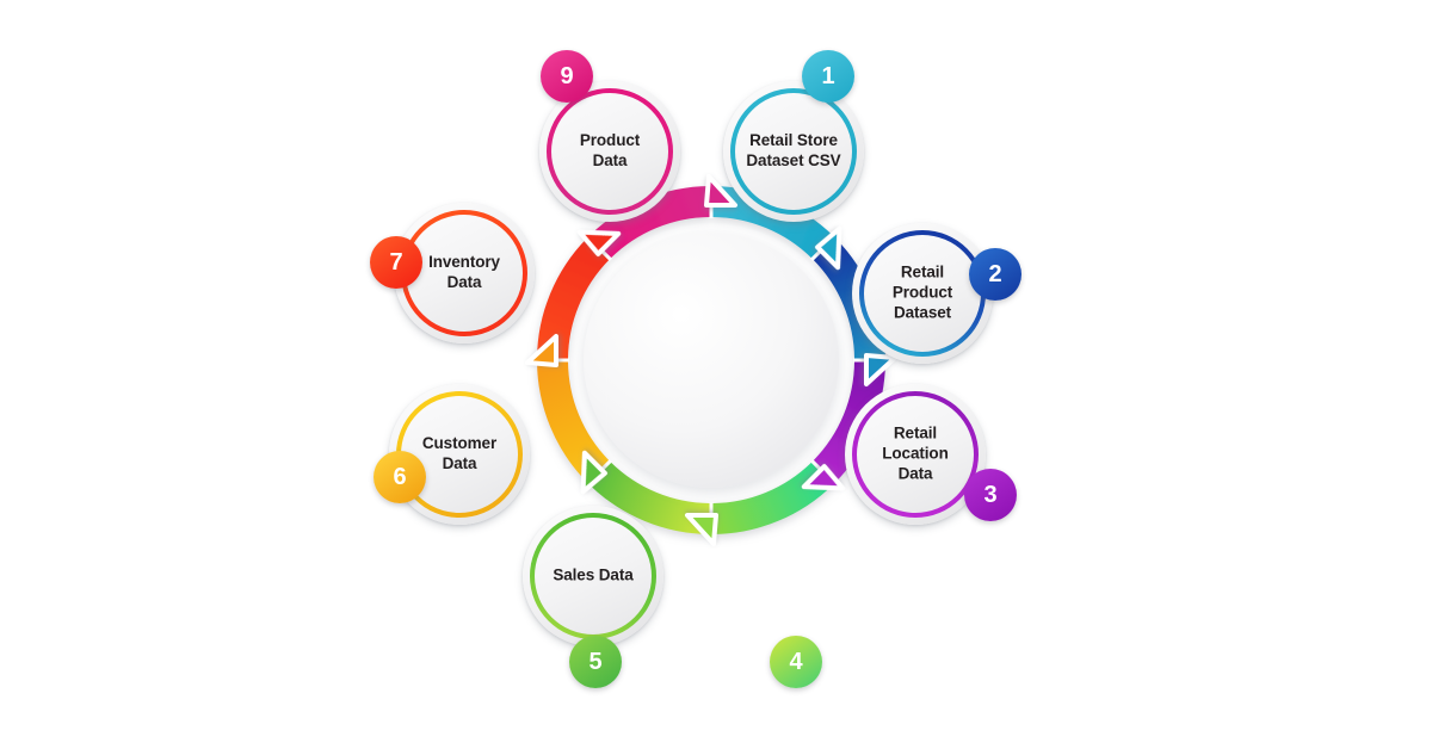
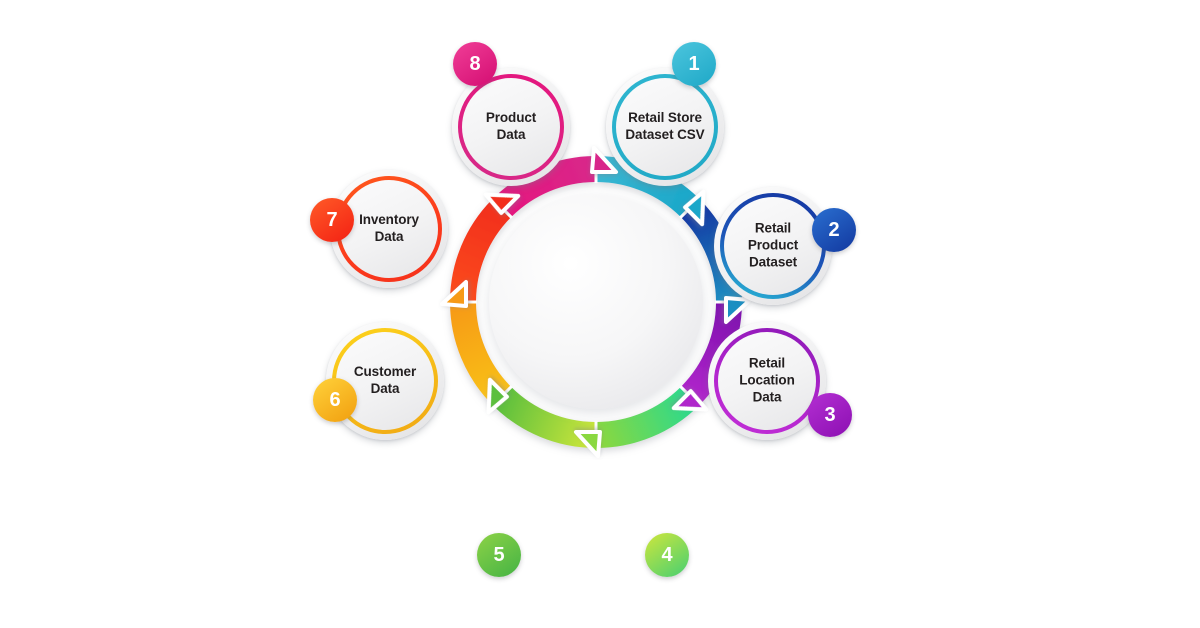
  Retail Store
  Dataset CSV
  1
  Retail
  Product
  Dataset
  2
  Retail
  Location
  Data
  3
  4
- Sales Data
  5
  Customer
  Data
  6
  Inventory
  Data
  7
  Product
  Data
- 9
+ 8
